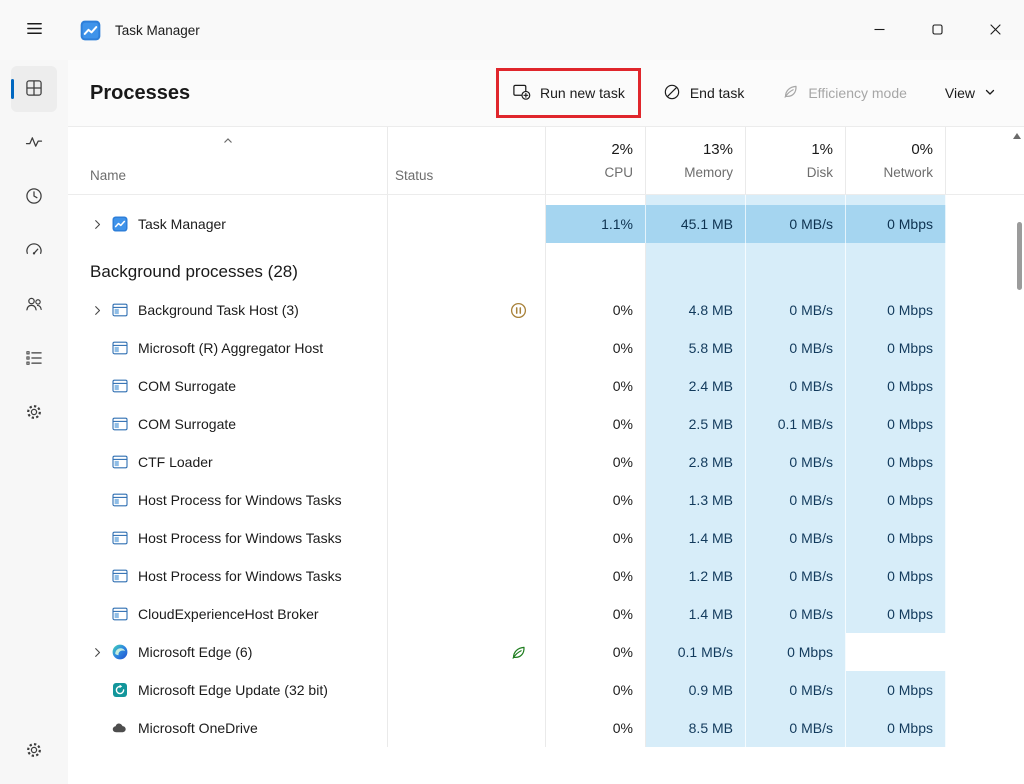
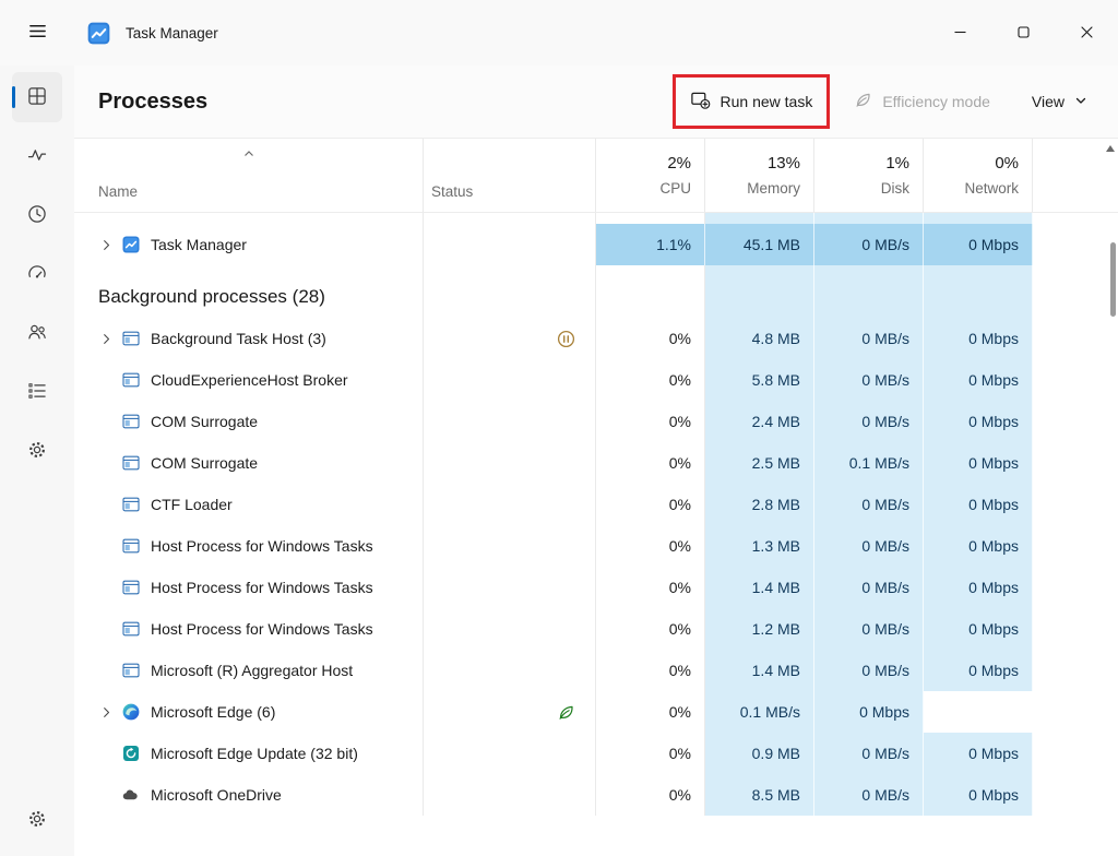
  Task Manager
  Processes
  Run new task
- End task
  Efficiency mode
  View
  Name
  Status
  2%
  CPU
  13%
  Memory
  1%
  Disk
  0%
  Network
  Task Manager
  1.1%
  45.1 MB
  0 MB/s
  0 Mbps
  Background processes (28)
  Background Task Host (3)
  0%
  4.8 MB
  0 MB/s
  0 Mbps
- Microsoft (R) Aggregator Host
+ CloudExperienceHost Broker
  0%
  5.8 MB
  0 MB/s
  0 Mbps
  COM Surrogate
  0%
  2.4 MB
  0 MB/s
  0 Mbps
  COM Surrogate
  0%
  2.5 MB
  0.1 MB/s
  0 Mbps
  CTF Loader
  0%
  2.8 MB
  0 MB/s
  0 Mbps
  Host Process for Windows Tasks
  0%
  1.3 MB
  0 MB/s
  0 Mbps
  Host Process for Windows Tasks
  0%
  1.4 MB
  0 MB/s
  0 Mbps
  Host Process for Windows Tasks
  0%
  1.2 MB
  0 MB/s
  0 Mbps
- CloudExperienceHost Broker
+ Microsoft (R) Aggregator Host
  0%
  1.4 MB
  0 MB/s
  0 Mbps
  Microsoft Edge (6)
  0%
  0.1 MB/s
  0 Mbps
  Microsoft Edge Update (32 bit)
  0%
  0.9 MB
  0 MB/s
  0 Mbps
  Microsoft OneDrive
  0%
  8.5 MB
  0 MB/s
  0 Mbps
